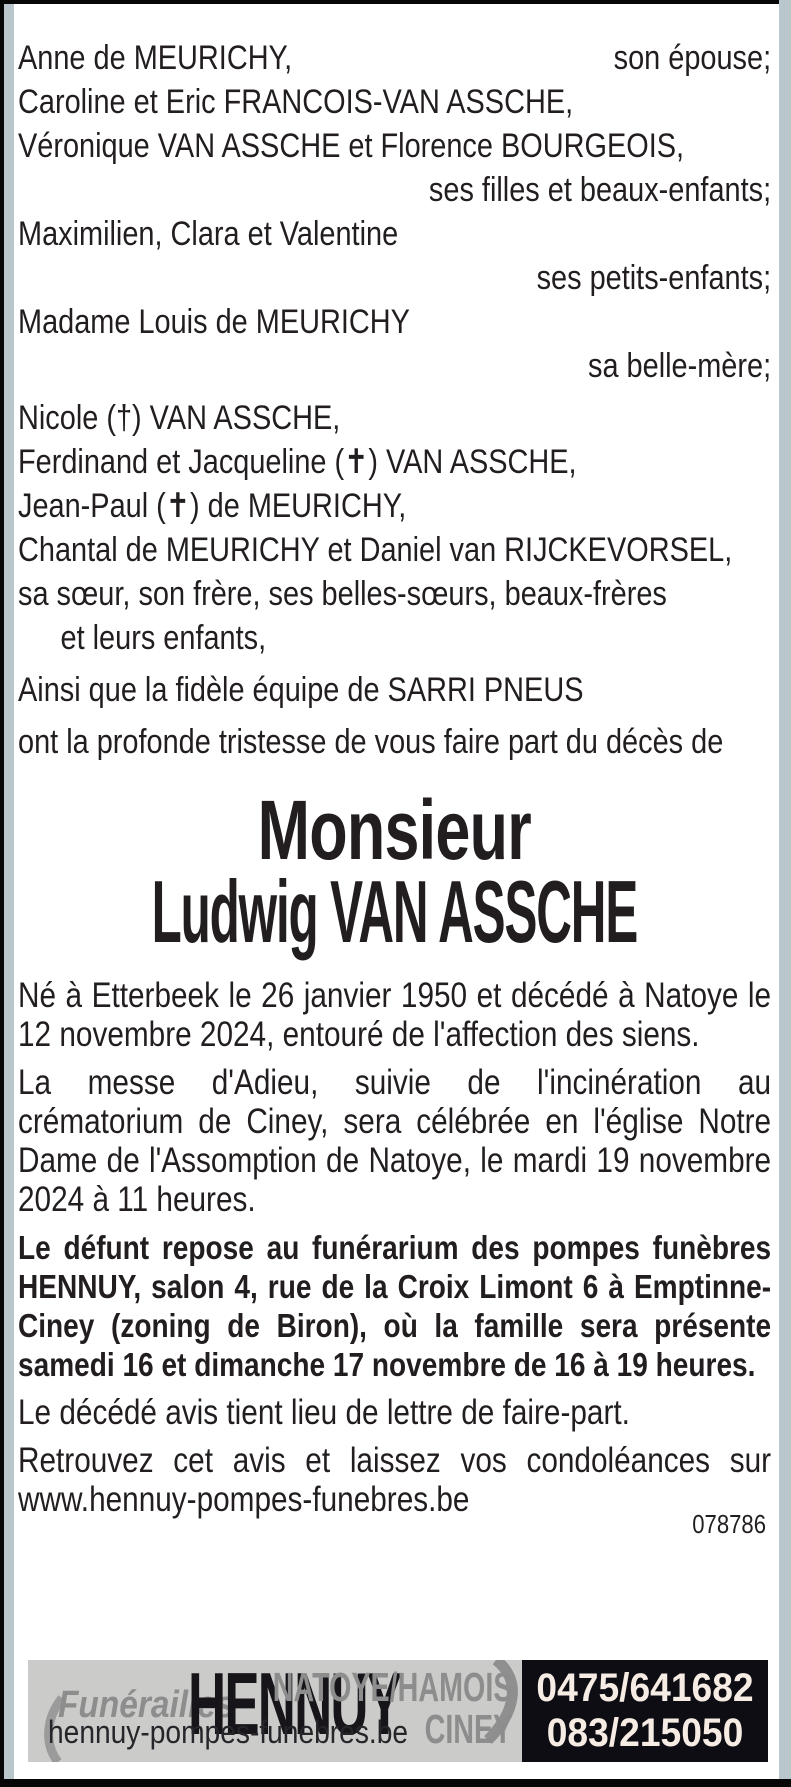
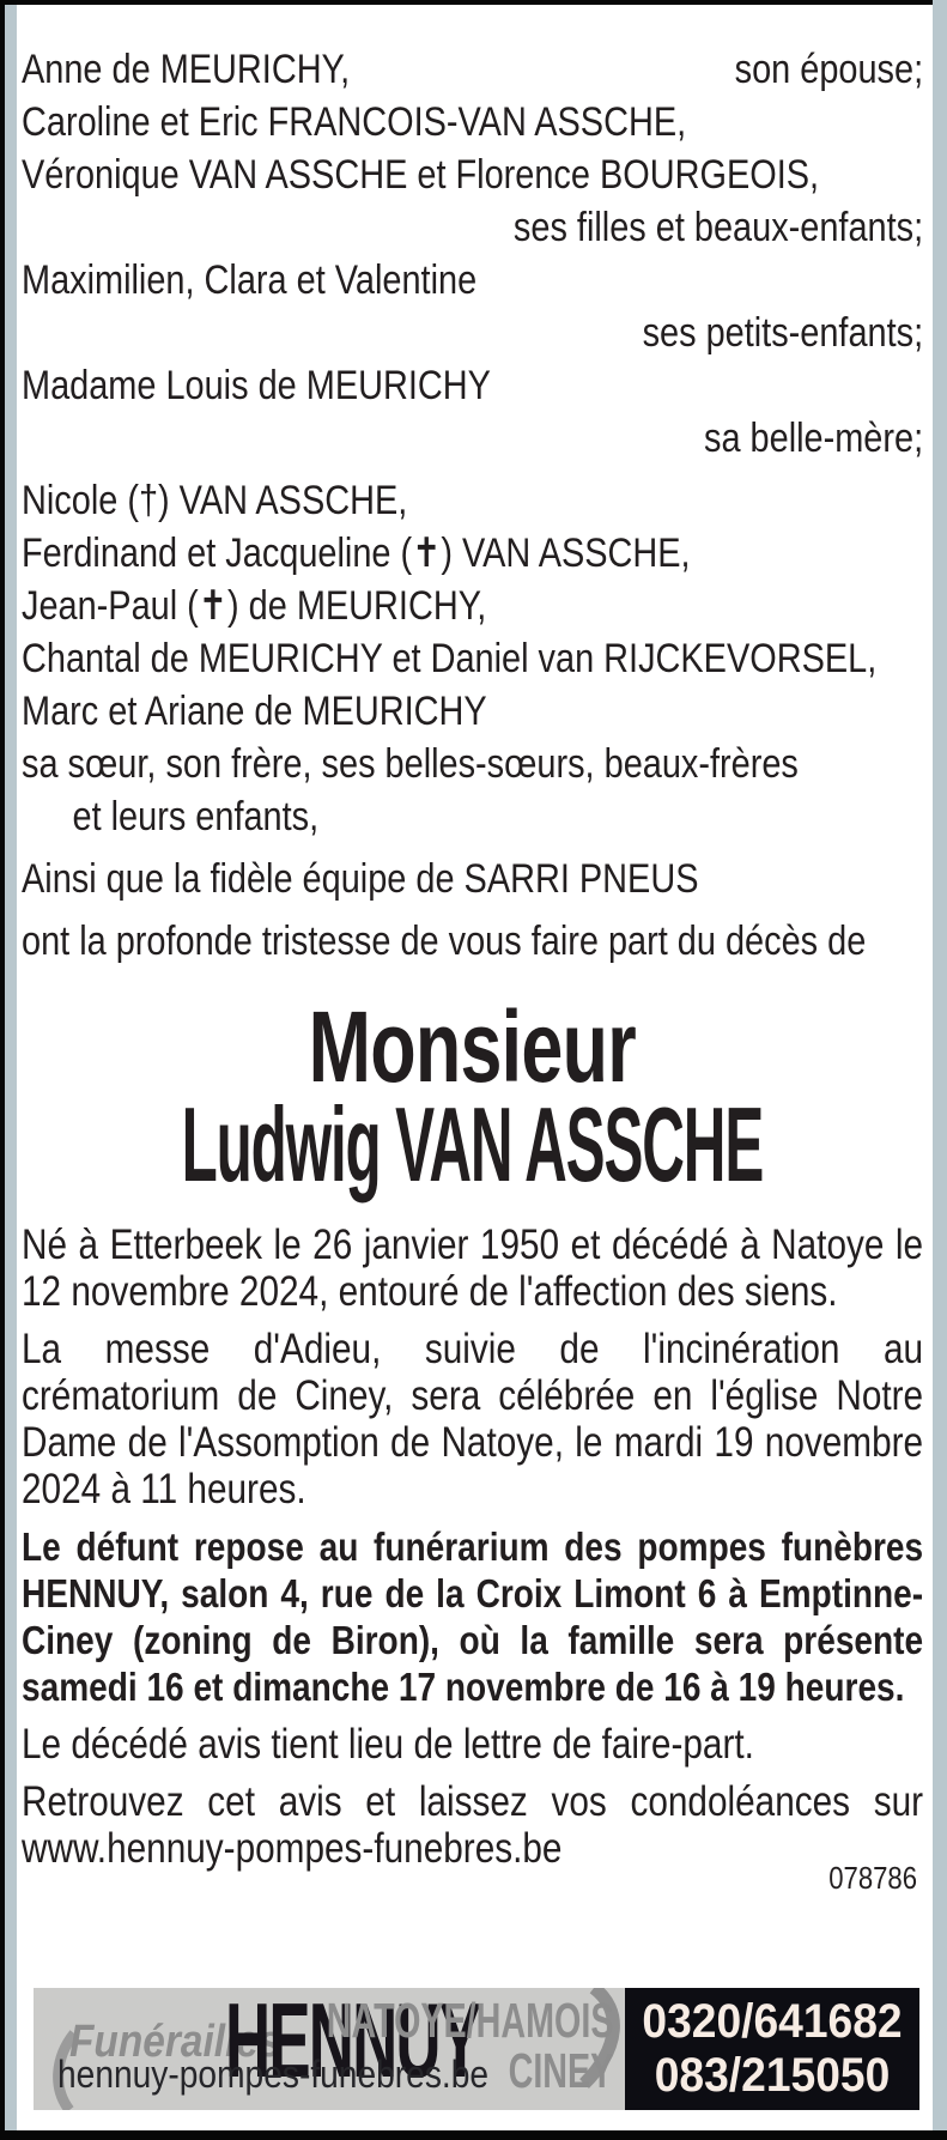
  Anne de MEURICHY,
  son épouse;
  Caroline et Eric FRANCOIS-VAN ASSCHE,
  Véronique VAN ASSCHE et Florence BOURGEOIS,
  ses filles et beaux-enfants;
  Maximilien, Clara et Valentine
  ses petits-enfants;
  Madame Louis de MEURICHY
  sa belle-mère;
  Nicole (†) VAN ASSCHE,
  Ferdinand et Jacqueline (✝) VAN ASSCHE,
  Jean-Paul (✝) de MEURICHY,
  Chantal de MEURICHY et Daniel van RIJCKEVORSEL,
+ Marc et Ariane de MEURICHY
  sa sœur, son frère, ses belles-sœurs, beaux-frères
  et leurs enfants,
  Ainsi que la fidèle équipe de SARRI PNEUS
  ont la profonde tristesse de vous faire part du décès de
  Monsieur
  Ludwig VAN ASSCHE
  Né à Etterbeek le 26 janvier 1950 et décédé à Natoye le 12 novembre 2024, entouré de l'affection des siens.
  La messe d'Adieu, suivie de l'incinération au crématorium de Ciney, sera célébrée en l'église Notre Dame de l'Assomption de Natoye, le mardi 19 novembre 2024 à 11 heures.
  Le défunt repose au funérarium des pompes funèbres HENNUY, salon 4, rue de la Croix Limont 6 à Emptinne-Ciney (zoning de Biron), où la famille sera présente samedi 16 et dimanche 17 novembre de 16 à 19 heures.
  Le décédé avis tient lieu de lettre de faire-part.
  Retrouvez cet avis et laissez vos condoléances sur www.hennuy-pompes-funebres.be
  078786
  Funérailles
  HENNUY
  NATOYE/HAMOIS
  CINEY
  hennuy-pompes-funebres.be
- 0475/641682
+ 0320/641682
  083/215050
